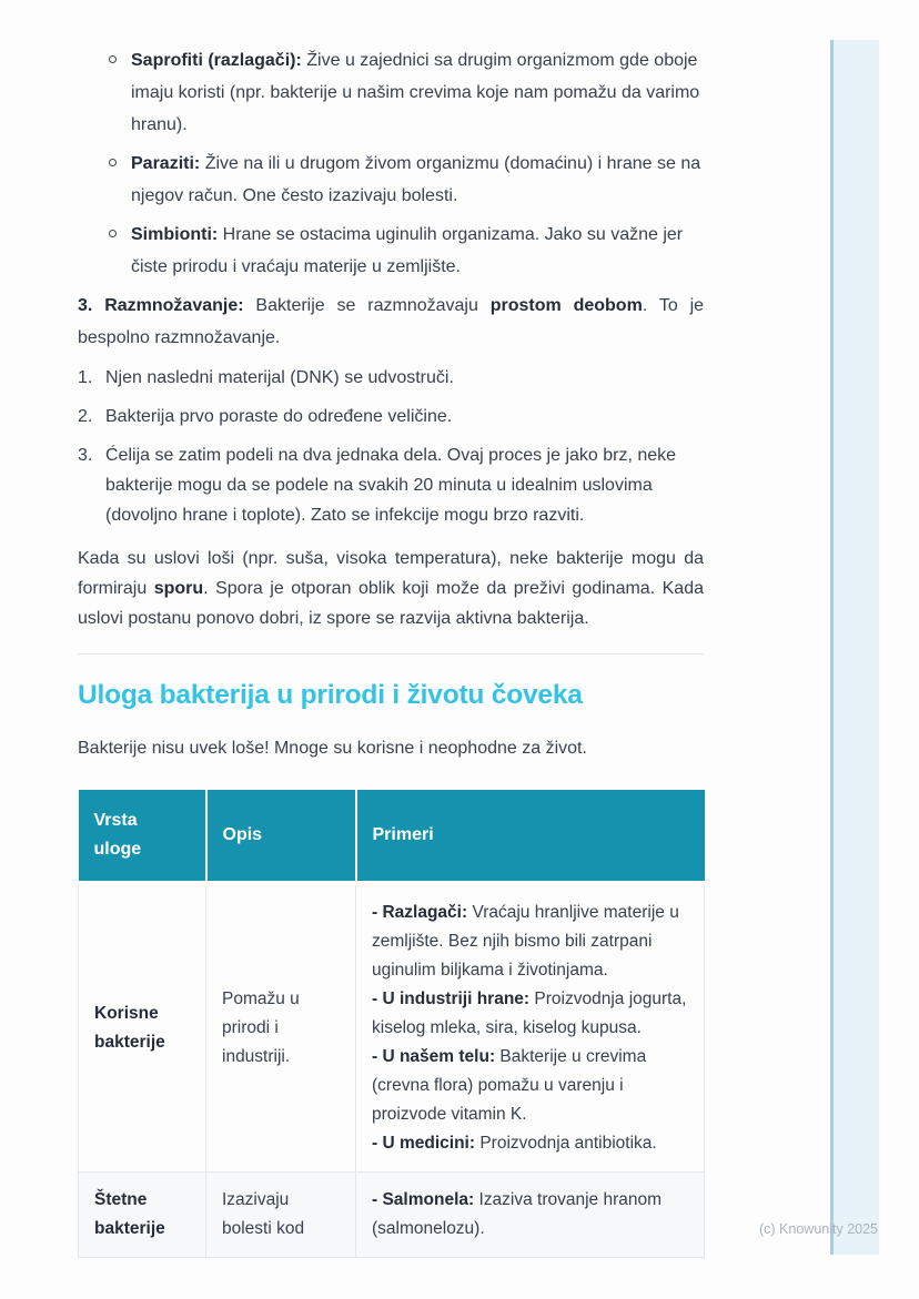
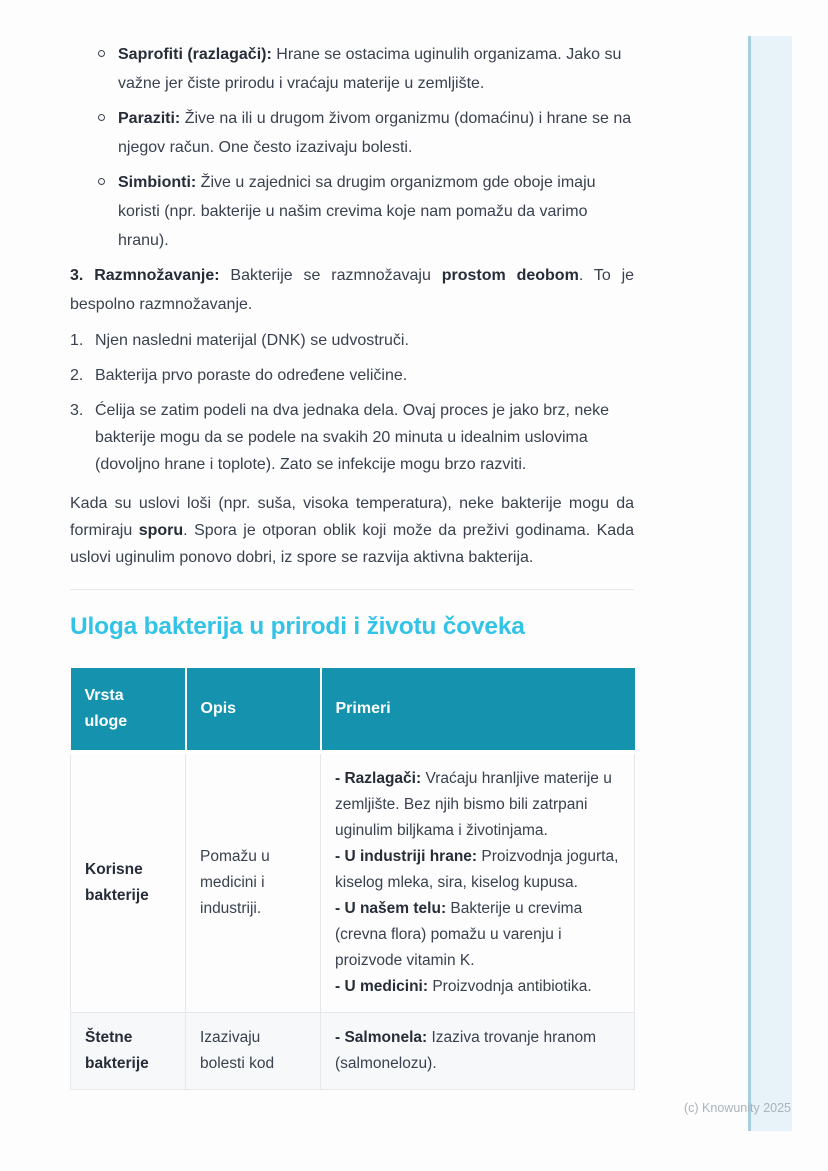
- Saprofiti (razlagači): Žive u zajednici sa drugim organizmom gde oboje imaju koristi (npr. bakterije u našim crevima koje nam pomažu da varimo hranu).
+ Saprofiti (razlagači): Hrane se ostacima uginulih organizama. Jako su važne jer čiste prirodu i vraćaju materije u zemljište.
  Paraziti: Žive na ili u drugom živom organizmu (domaćinu) i hrane se na njegov račun. One često izazivaju bolesti.
- Simbionti: Hrane se ostacima uginulih organizama. Jako su važne jer čiste prirodu i vraćaju materije u zemljište.
+ Simbionti: Žive u zajednici sa drugim organizmom gde oboje imaju koristi (npr. bakterije u našim crevima koje nam pomažu da varimo hranu).
  3. Razmnožavanje: Bakterije se razmnožavaju prostom deobom. To je bespolno razmnožavanje.
  1.
  Njen nasledni materijal (DNK) se udvostruči.
  2.
  Bakterija prvo poraste do određene veličine.
  3.
  Ćelija se zatim podeli na dva jednaka dela. Ovaj proces je jako brz, neke bakterije mogu da se podele na svakih 20 minuta u idealnim uslovima (dovoljno hrane i toplote). Zato se infekcije mogu brzo razviti.
- Kada su uslovi loši (npr. suša, visoka temperatura), neke bakterije mogu da formiraju sporu. Spora je otporan oblik koji može da preživi godinama. Kada uslovi postanu ponovo dobri, iz spore se razvija aktivna bakterija.
+ Kada su uslovi loši (npr. suša, visoka temperatura), neke bakterije mogu da formiraju sporu. Spora je otporan oblik koji može da preživi godinama. Kada uslovi uginulim ponovo dobri, iz spore se razvija aktivna bakterija.
  Uloga bakterija u prirodi i životu čoveka
- Bakterije nisu uvek loše! Mnoge su korisne i neophodne za život.
  Vrsta uloge	Opis	Primeri
- Korisne bakterije	Pomažu u prirodi i industriji.	- Razlagači: Vraćaju hranljive materije u zemljište. Bez njih bismo bili zatrpani uginulim biljkama i životinjama. - U industriji hrane: Proizvodnja jogurta, kiselog mleka, sira, kiselog kupusa. - U našem telu: Bakterije u crevima (crevna flora) pomažu u varenju i proizvode vitamin K. - U medicini: Proizvodnja antibiotika.
+ Korisne bakterije	Pomažu u medicini i industriji.	- Razlagači: Vraćaju hranljive materije u zemljište. Bez njih bismo bili zatrpani uginulim biljkama i životinjama. - U industriji hrane: Proizvodnja jogurta, kiselog mleka, sira, kiselog kupusa. - U našem telu: Bakterije u crevima (crevna flora) pomažu u varenju i proizvode vitamin K. - U medicini: Proizvodnja antibiotika.
  Štetne bakterije	Izazivaju bolesti kod	- Salmonela: Izaziva trovanje hranom (salmonelozu).
  (c) Knowunity 2025
